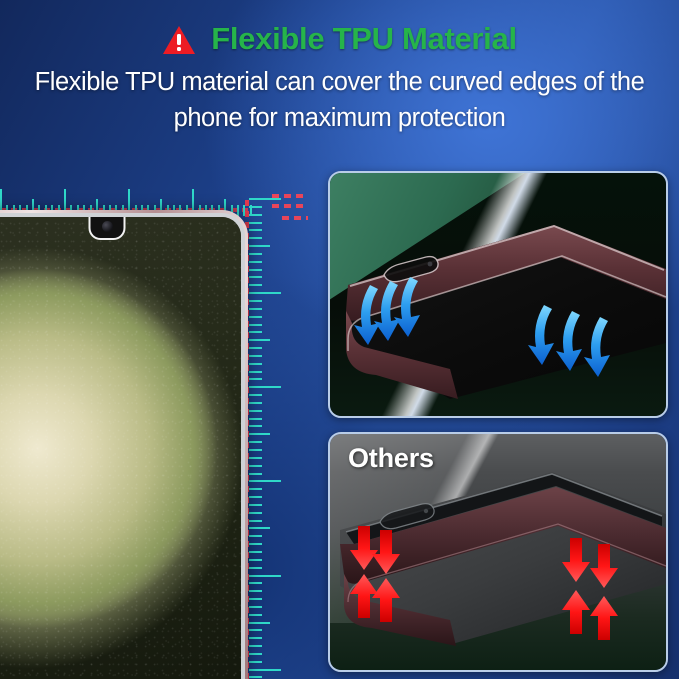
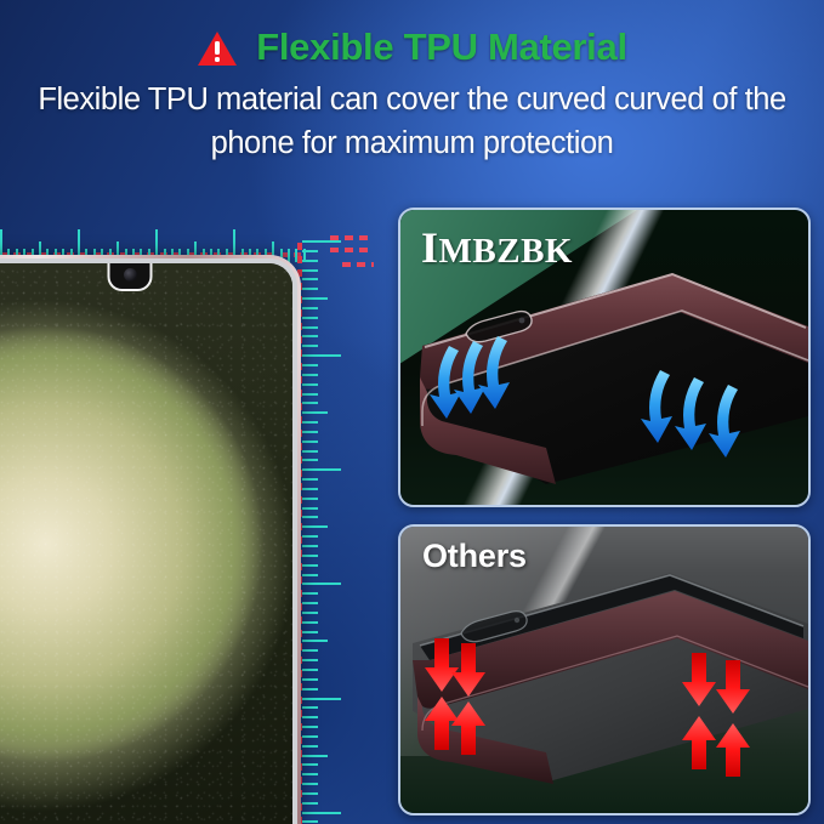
  Flexible TPU Material
- Flexible TPU material can cover the curved edges of the phone for maximum protection
+ Flexible TPU material can cover the curved curved of the phone for maximum protection
+ IMBZBK
  Others
